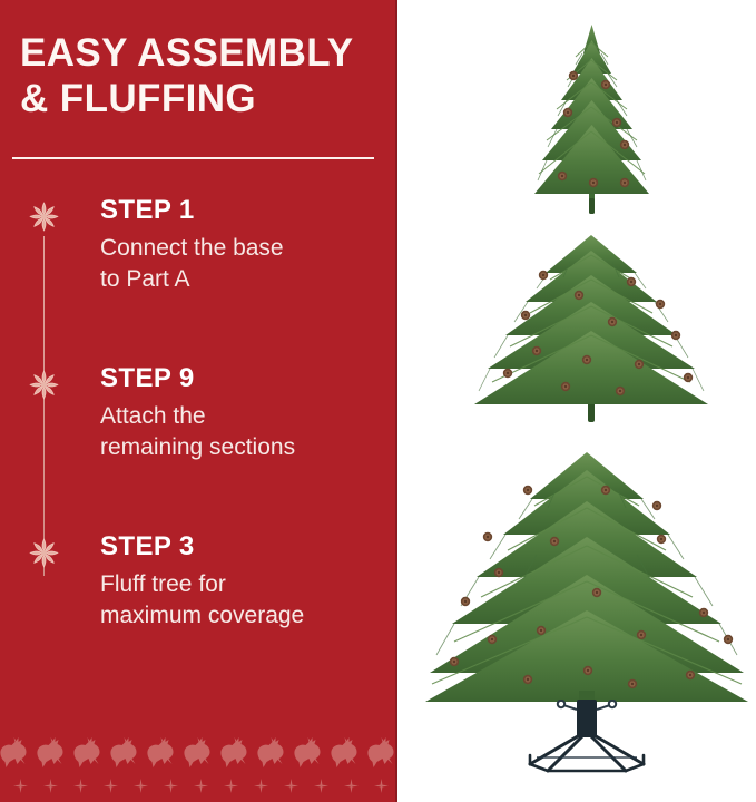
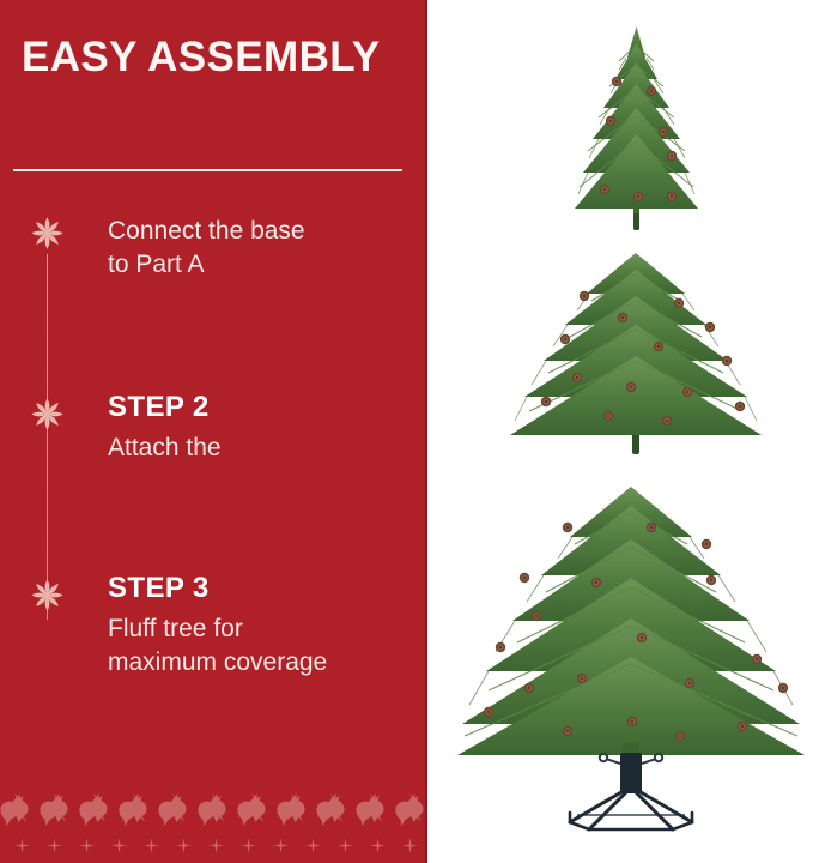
  EASY ASSEMBLY
- & FLUFFING
- STEP 1
  Connect the base
  to Part A
- STEP 9
+ STEP 2
  Attach the
- remaining sections
  STEP 3
  Fluff tree for
  maximum coverage
